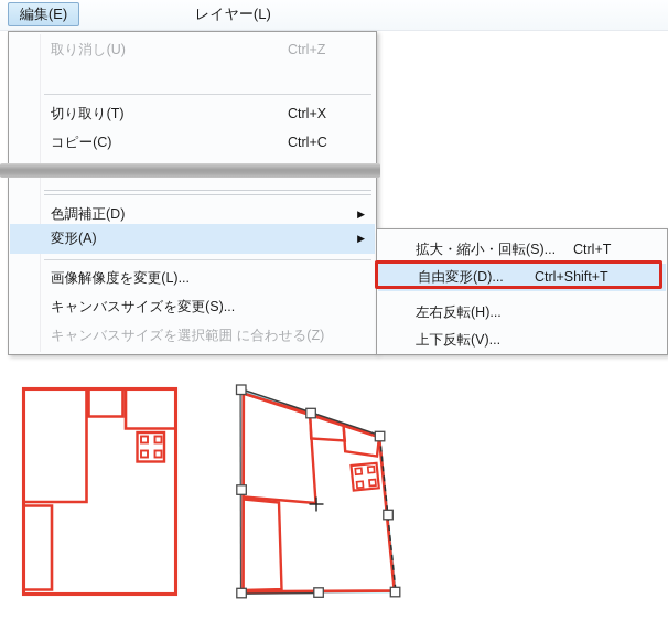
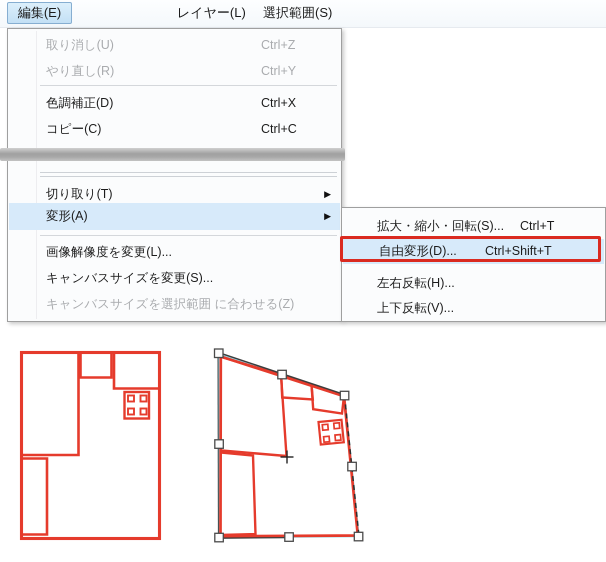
  編集(E)
  レイヤー(L)
+ 選択範囲(S)
  取り消し(U)
  Ctrl+Z
+ やり直し(R)
+ Ctrl+Y
- 切り取り(T)
+ 色調補正(D)
  Ctrl+X
  コピー(C)
  Ctrl+C
- 色調補正(D)
+ 切り取り(T)
  ▶
  変形(A)
  ▶
  画像解像度を変更(L)...
  キャンバスサイズを変更(S)...
  キャンバスサイズを選択範囲 に合わせる(Z)
  拡大・縮小・回転(S)...
  Ctrl+T
  自由変形(D)...
  Ctrl+Shift+T
  左右反転(H)...
  上下反転(V)...
